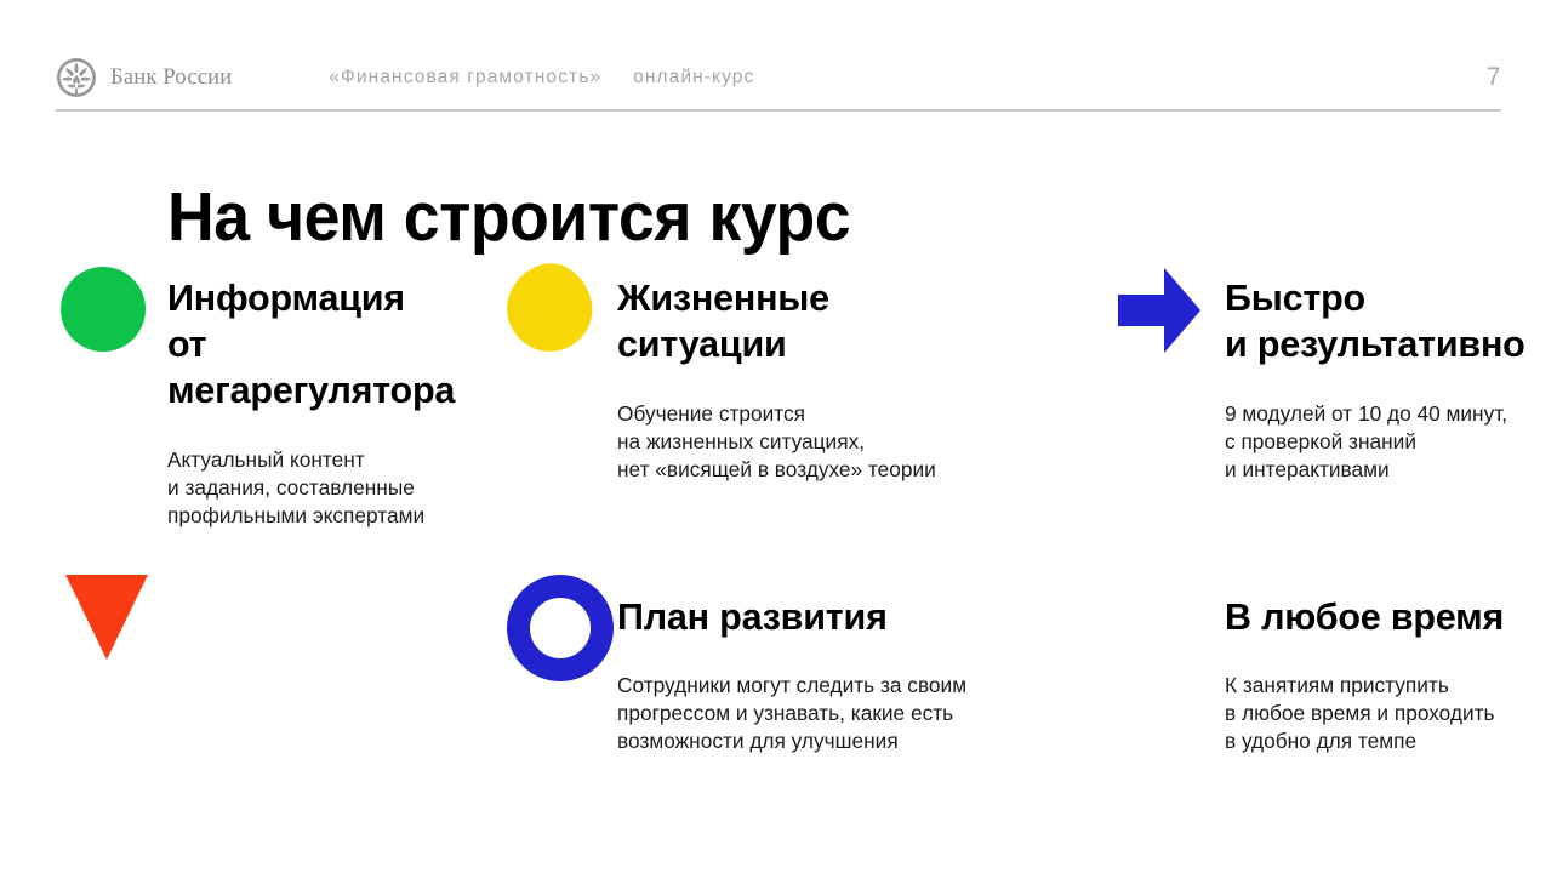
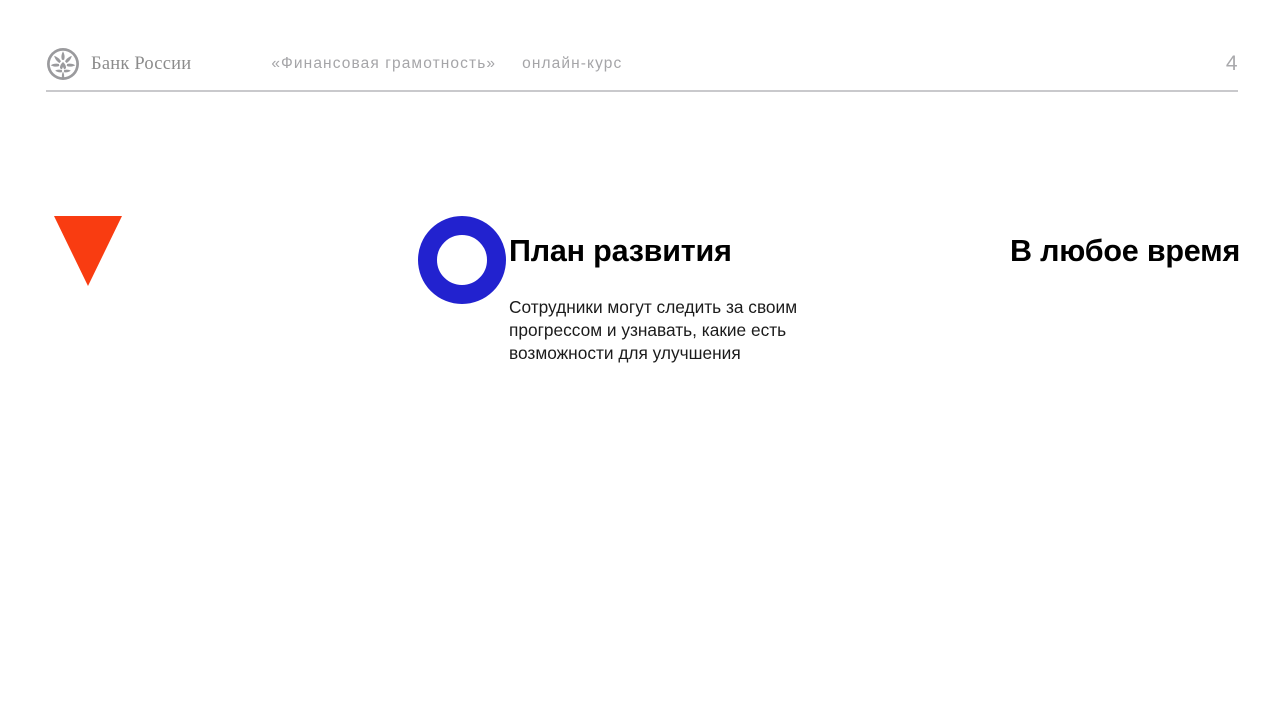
  Банк России
  «Финансовая грамотность»
  онлайн-курс
- 7
+ 4
- На чем строится курс
- Информация
- от мегарегулятора
- Актуальный контент
- и задания, составленные
- профильными экспертами
- Жизненные
- ситуации
- Обучение строится
- на жизненных ситуациях,
- нет «висящей в воздухе» теории
- Быстро
- и результативно
- 9 модулей от 10 до 40 минут,
- с проверкой знаний
- и интерактивами
  План развития
  Сотрудники могут следить за своим
  прогрессом и узнавать, какие есть
  возможности для улучшения
  В любое время
- К занятиям приступить
- в любое время и проходить
- в удобно для темпе
